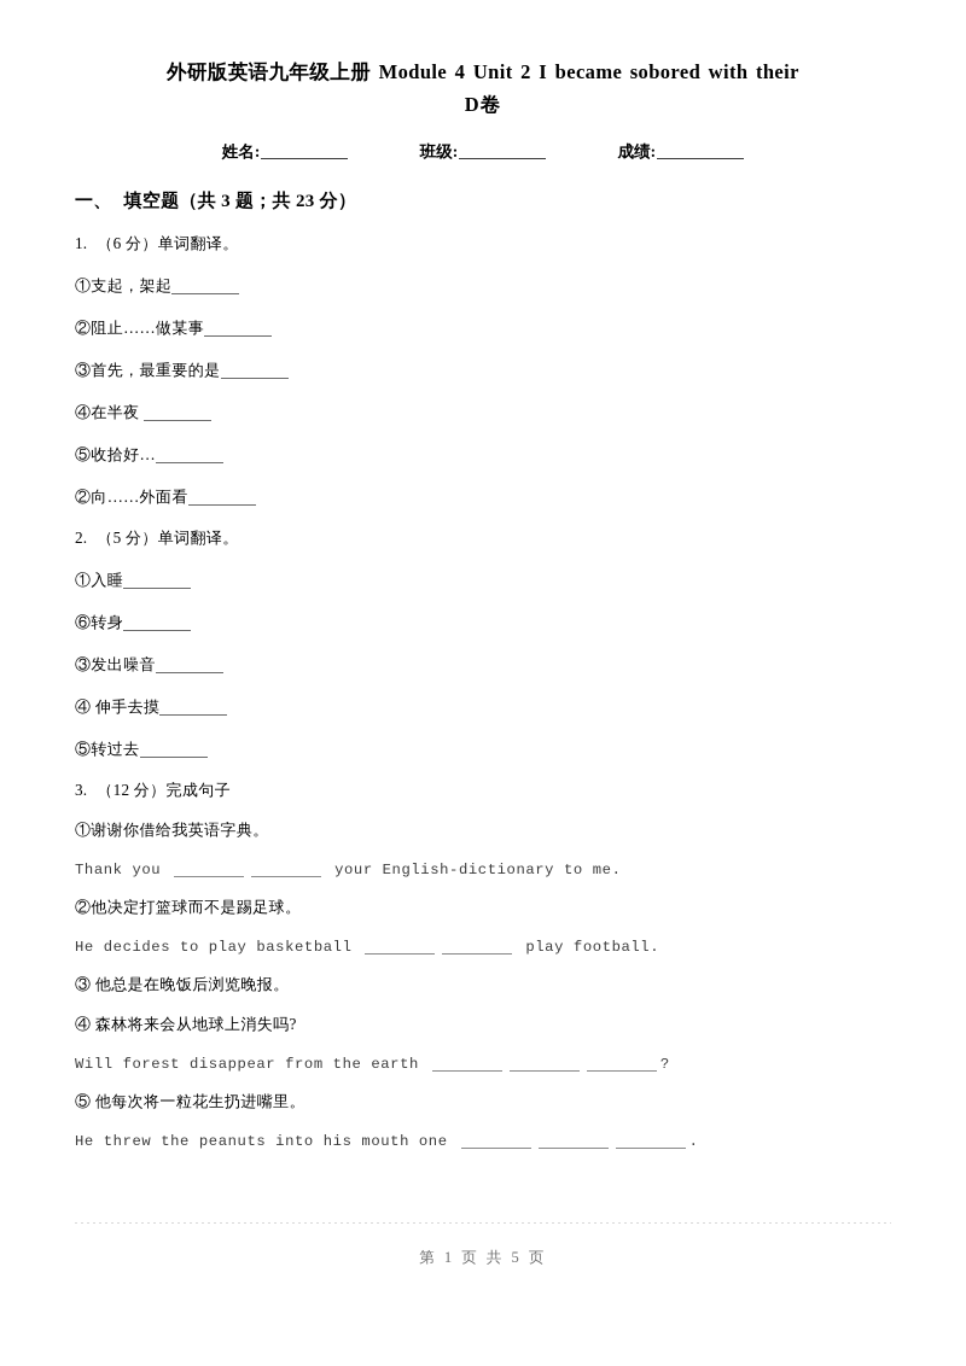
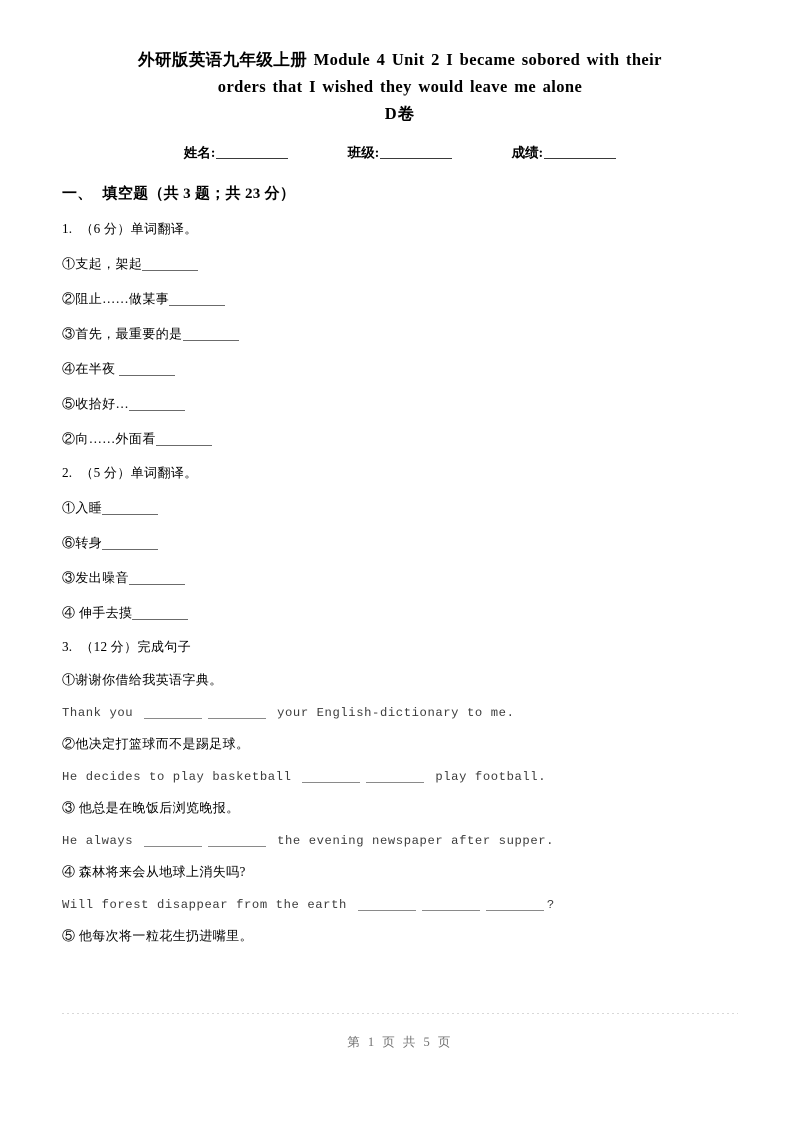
  外研版英语九年级上册 Module 4 Unit 2 I became sobored with their
+ orders that I wished they would leave me alone
  D卷
  姓名: 班级: 成绩:
  一、 填空题（共 3 题；共 23 分）
  1. （6 分）单词翻译。
  ①支起，架起
  ②阻止……做某事
  ③首先，最重要的是
  ④在半夜
  ⑤收拾好…
  ②向……外面看
  2. （5 分）单词翻译。
  ①入睡
  ⑥转身
  ③发出噪音
  ④ 伸手去摸
- ⑤转过去
  3. （12 分）完成句子
  ①谢谢你借给我英语字典。
  Thank you your English-dictionary to me.
  ②他决定打篮球而不是踢足球。
  He decides to play basketball play football.
  ③ 他总是在晚饭后浏览晚报。
+ He always the evening newspaper after supper.
  ④ 森林将来会从地球上消失吗?
  Will forest disappear from the earth ?
  ⑤ 他每次将一粒花生扔进嘴里。
- He threw the peanuts into his mouth one .
  第 1 页 共 5 页
